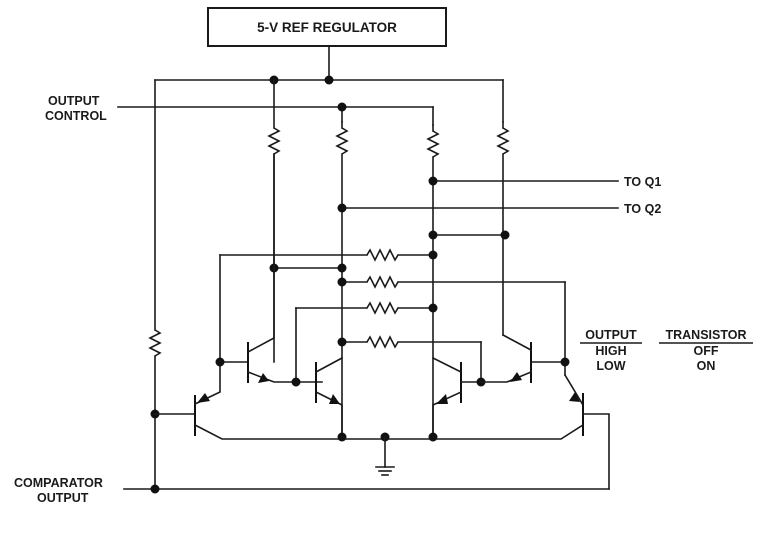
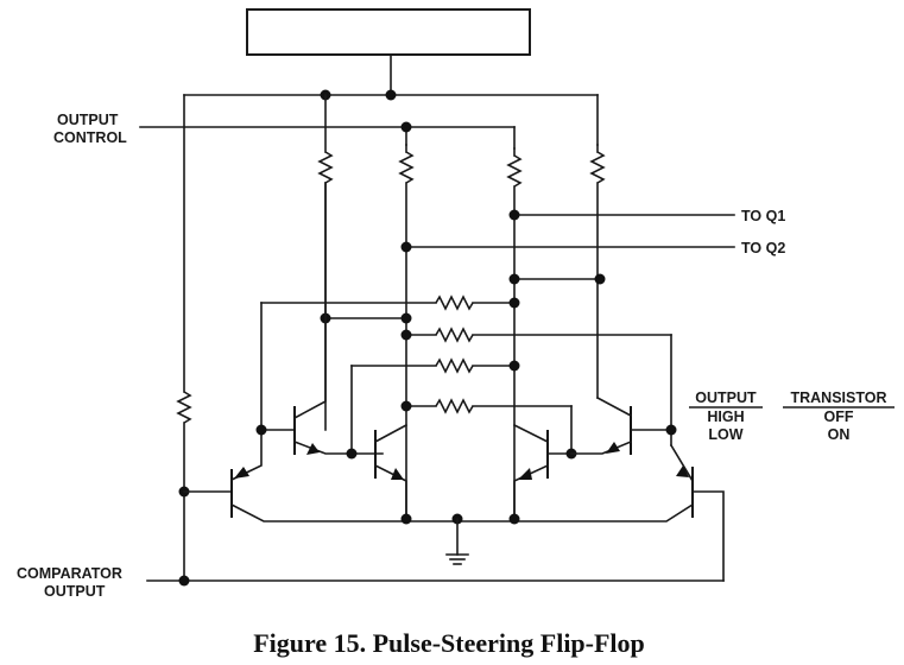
- 5-V REF REGULATOR
  TO Q1
  TO Q2
  OUTPUT
  CONTROL
  COMPARATOR
  OUTPUT
  OUTPUT
  HIGH
  LOW
  TRANSISTOR
  OFF
  ON
+ Figure 15. Pulse-Steering Flip-Flop
